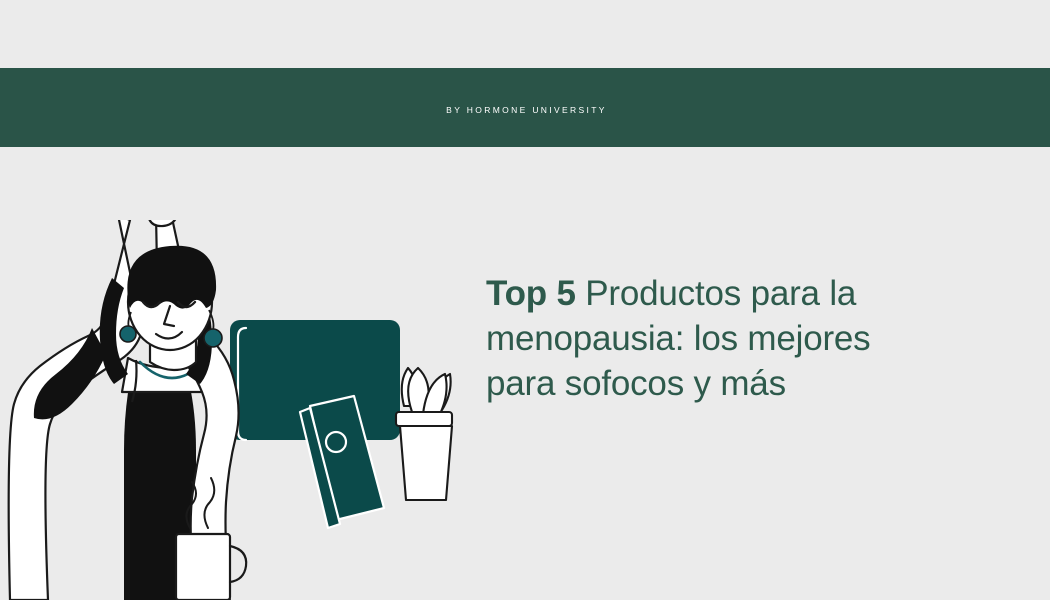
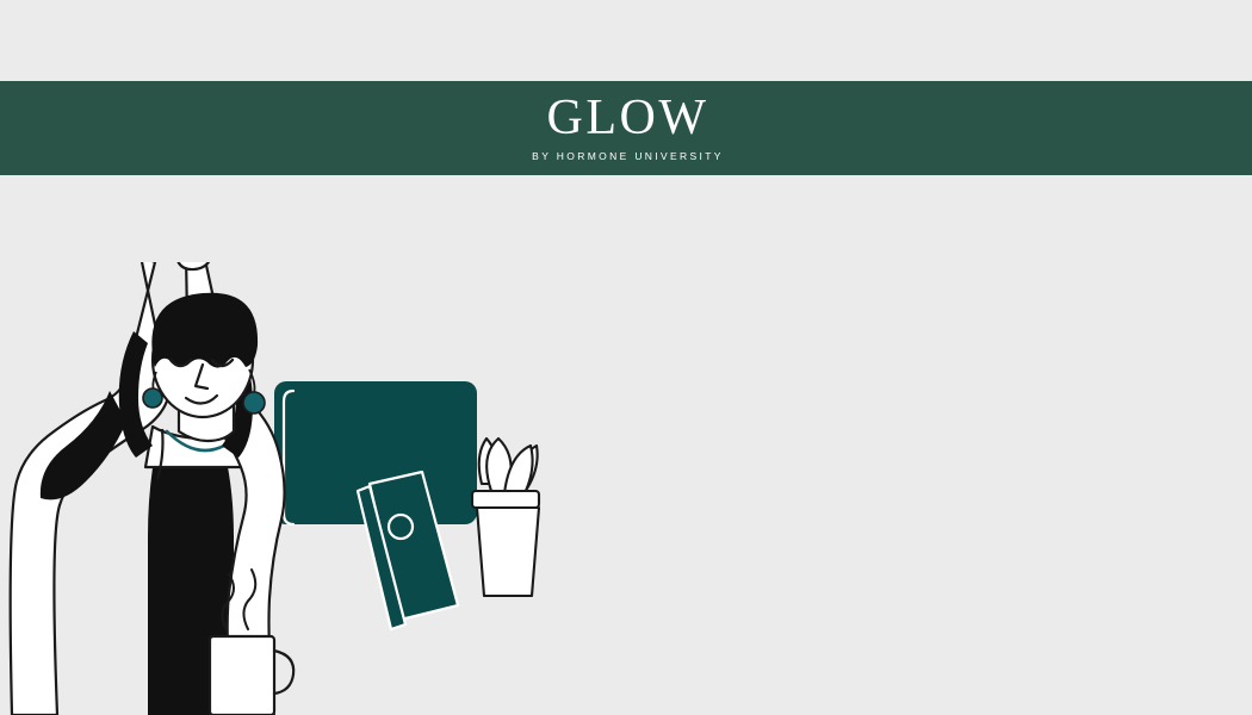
+ GLOW
  BY HORMONE UNIVERSITY
- Top 5 Productos para la menopausia: los mejores para sofocos y más
